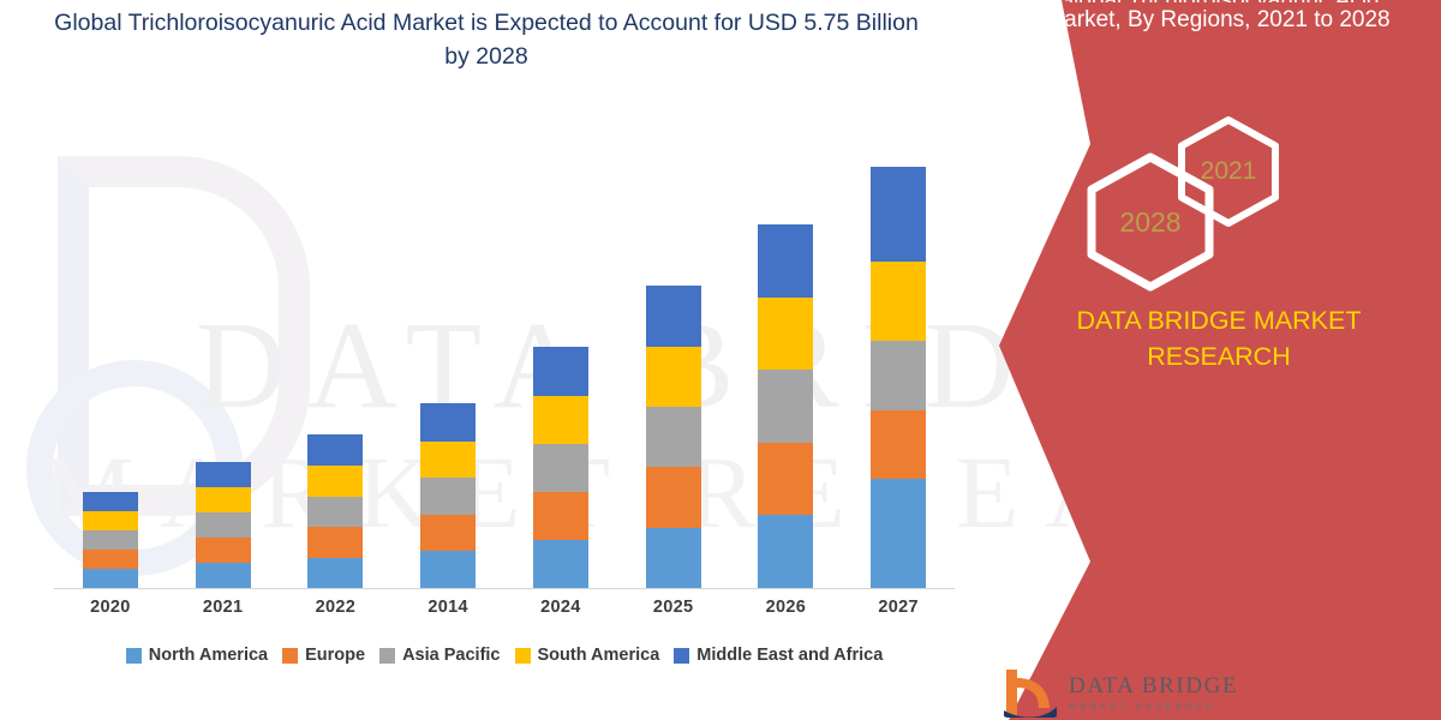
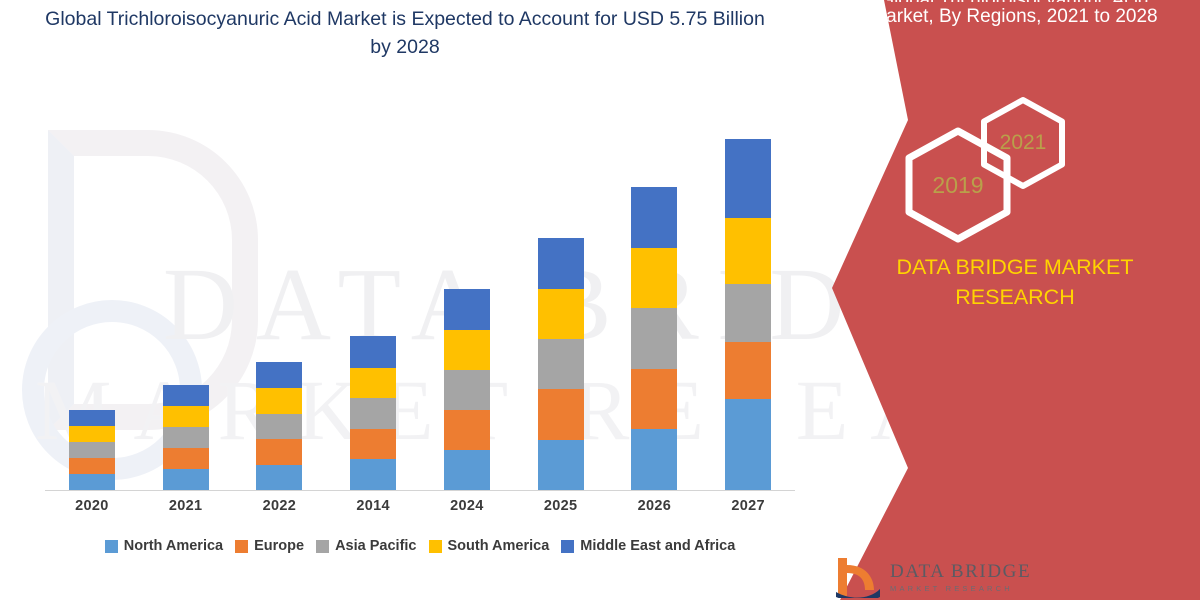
  Global Trichloroisocyanuric Acid Market is Expected to Account for USD 5.75 Billion by 2028
  2020
  2021
  2022
  2014
  2024
  2025
  2026
  2027
  North America
  Europe
  Asia Pacific
  South America
  Middle East and Africa
  Global Trichloroisocyanuric Acid
  arket, By Regions, 2021 to 2028
- 2028
+ 2019
  2021
  DATA BRIDGE MARKET
  RESEARCH
  DATA BRIDGE
  MARKET RESEARCH
